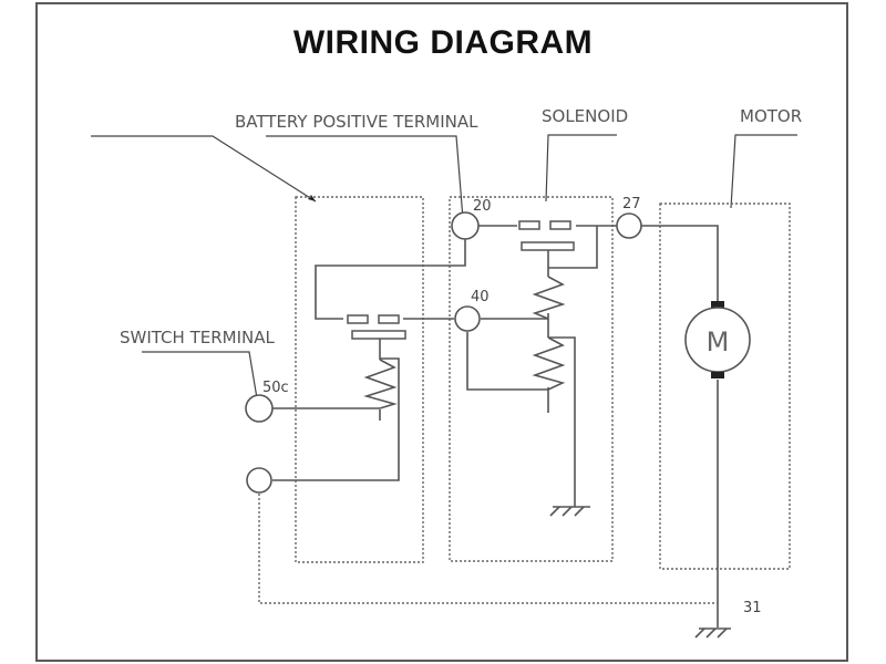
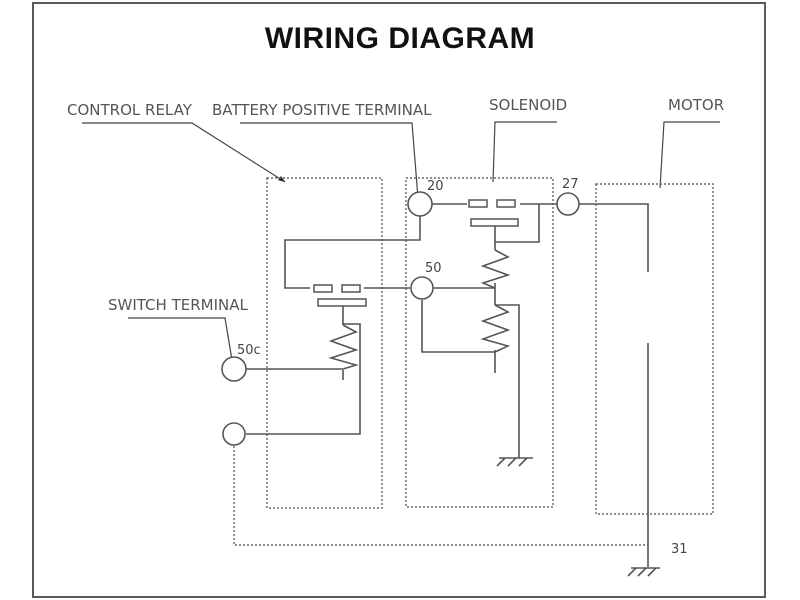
  WIRING DIAGRAM
+ CONTROL RELAY
  BATTERY POSITIVE TERMINAL
  SOLENOID
  MOTOR
  SWITCH TERMINAL
  20
  27
- 40
+ 50
  50c
  31
- M
